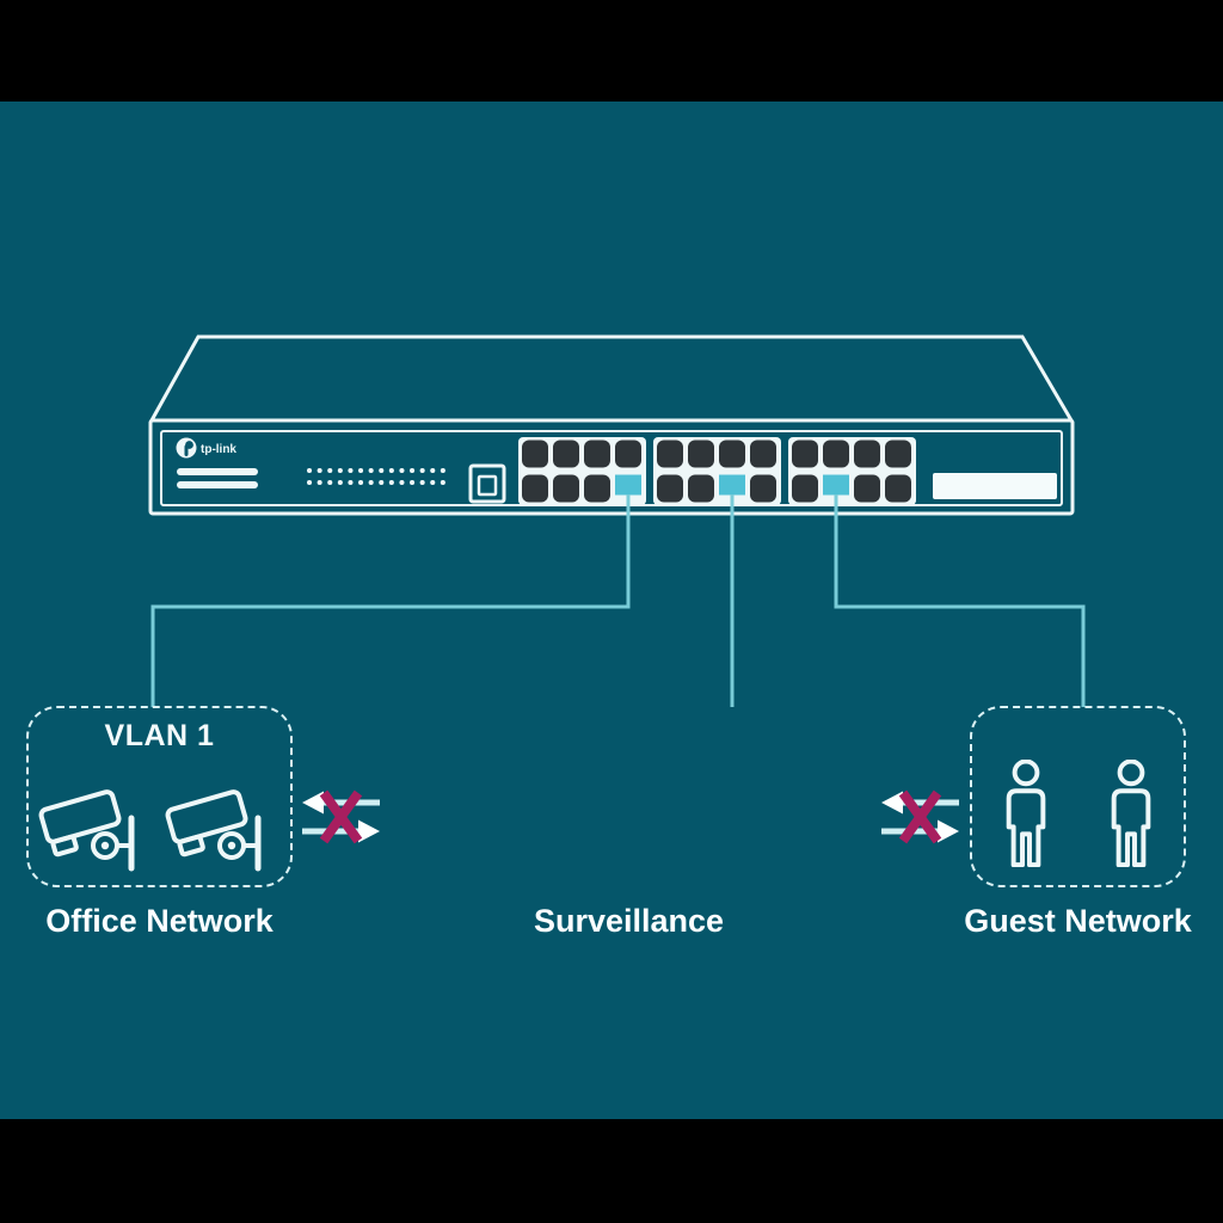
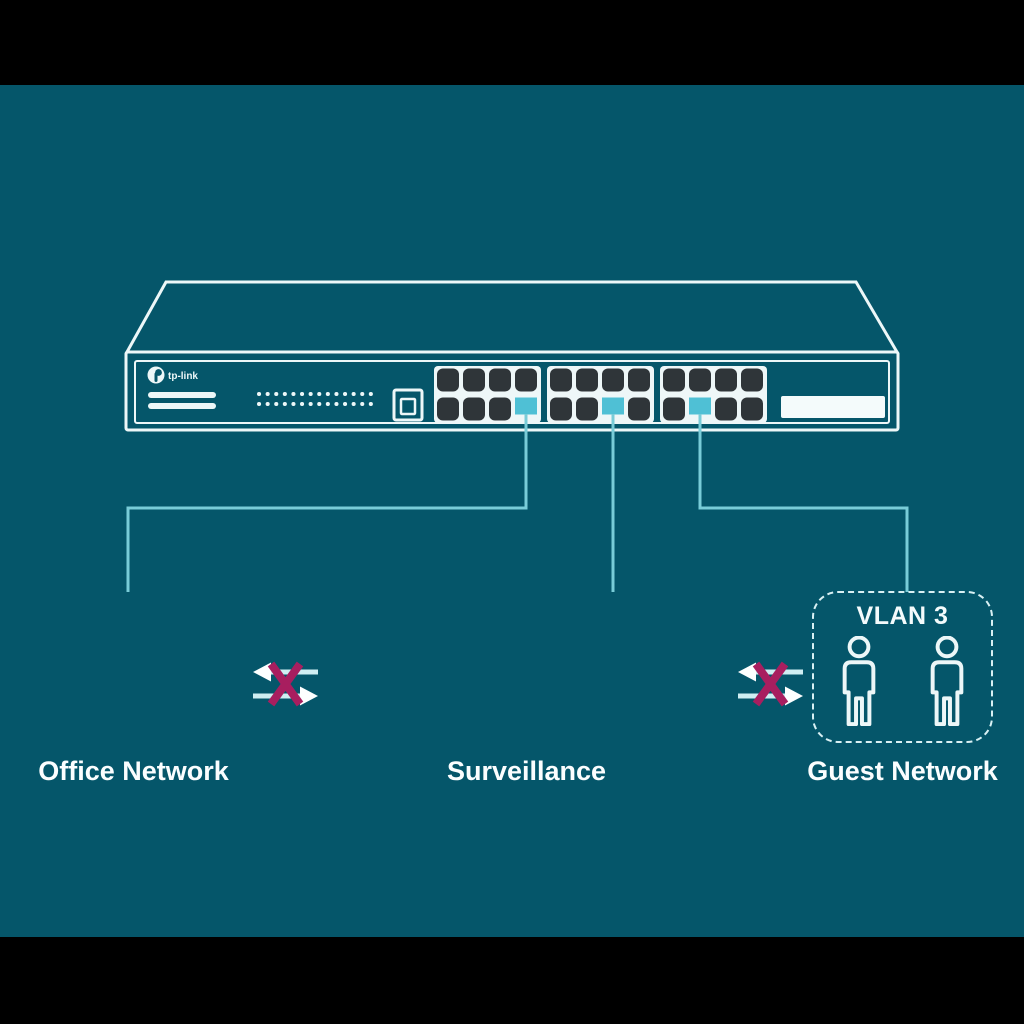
  tp-link
- VLAN 1
  Office Network
  Surveillance
+ VLAN 3
  Guest Network
